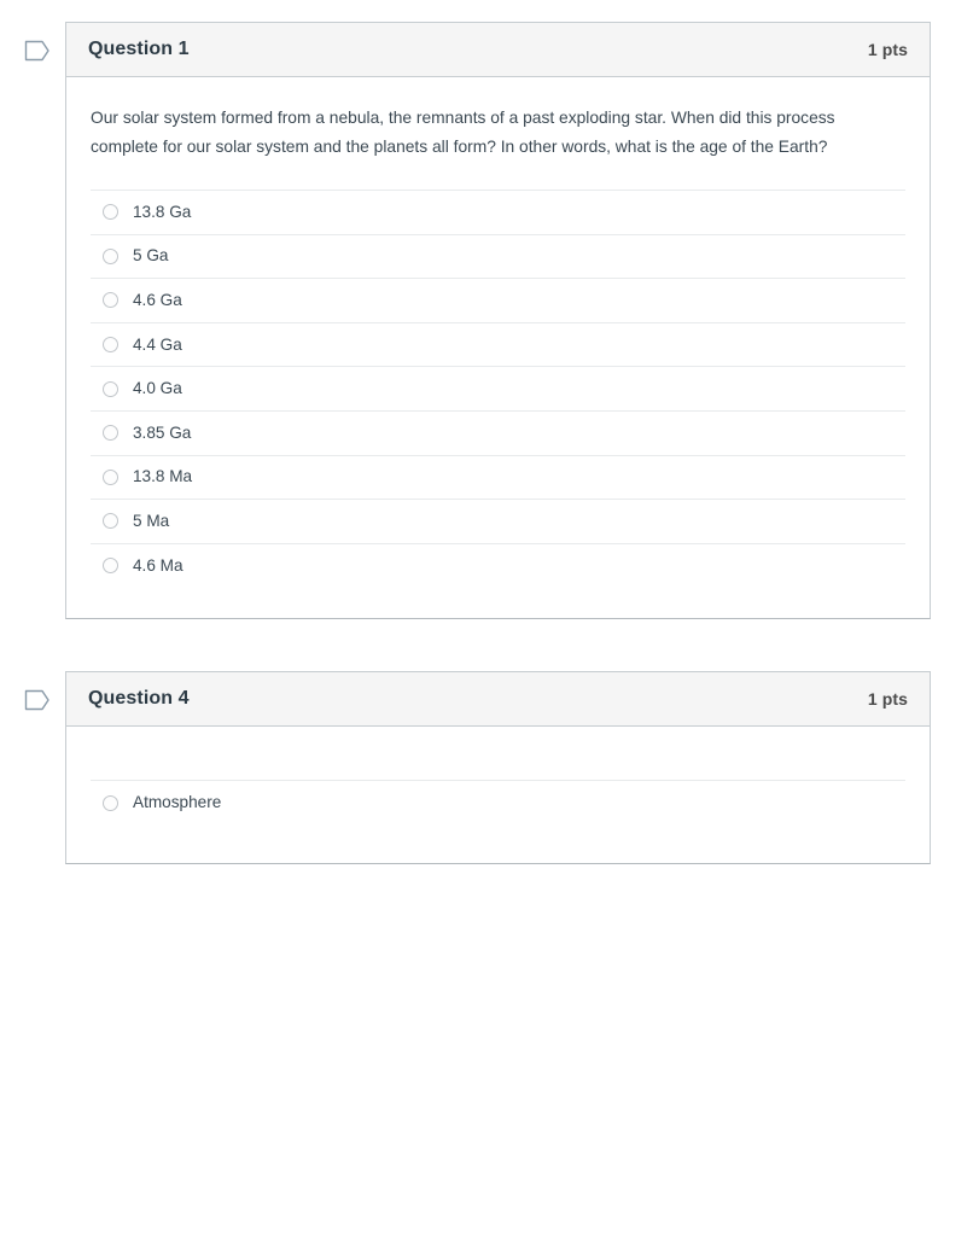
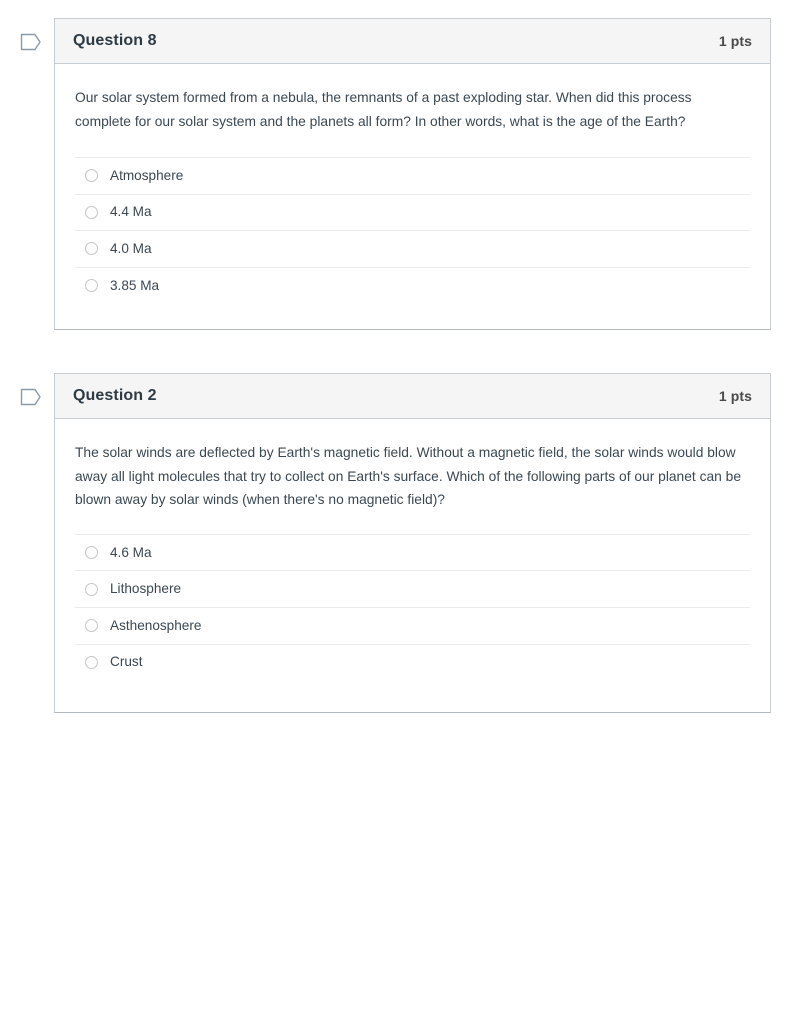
- Question 1
+ Question 8
  1 pts
  Our solar system formed from a nebula, the remnants of a past exploding star. When did this process complete for our solar system and the planets all form? In other words, what is the age of the Earth?
- 13.8 Ga
- 5 Ga
- 4.6 Ga
- 4.4 Ga
- 4.0 Ga
- 3.85 Ga
- 13.8 Ma
- 5 Ma
- 4.6 Ma
+ Atmosphere
+ 4.4 Ma
+ 4.0 Ma
+ 3.85 Ma
- Question 4
+ Question 2
  1 pts
+ The solar winds are deflected by Earth's magnetic field. Without a magnetic field, the solar winds would blow away all light molecules that try to collect on Earth's surface. Which of the following parts of our planet can be blown away by solar winds (when there's no magnetic field)?
- Atmosphere
+ 4.6 Ma
+ Lithosphere
+ Asthenosphere
+ Crust
